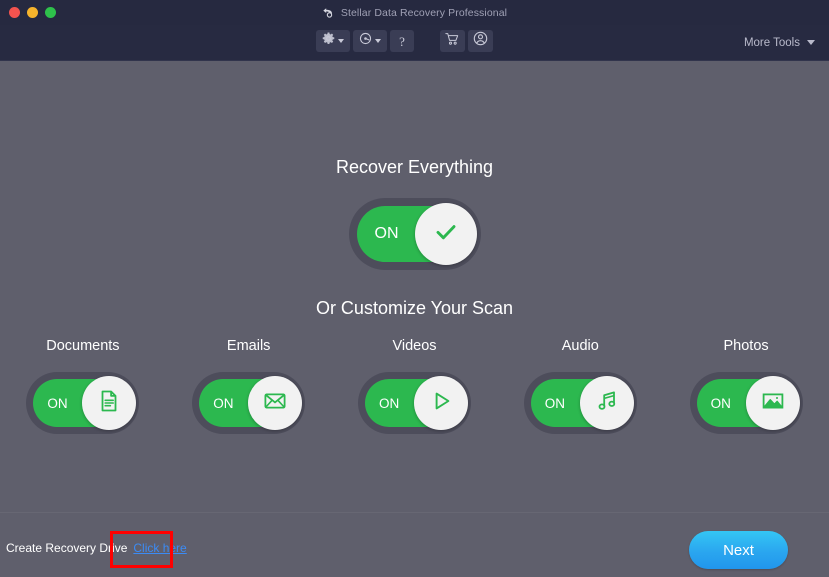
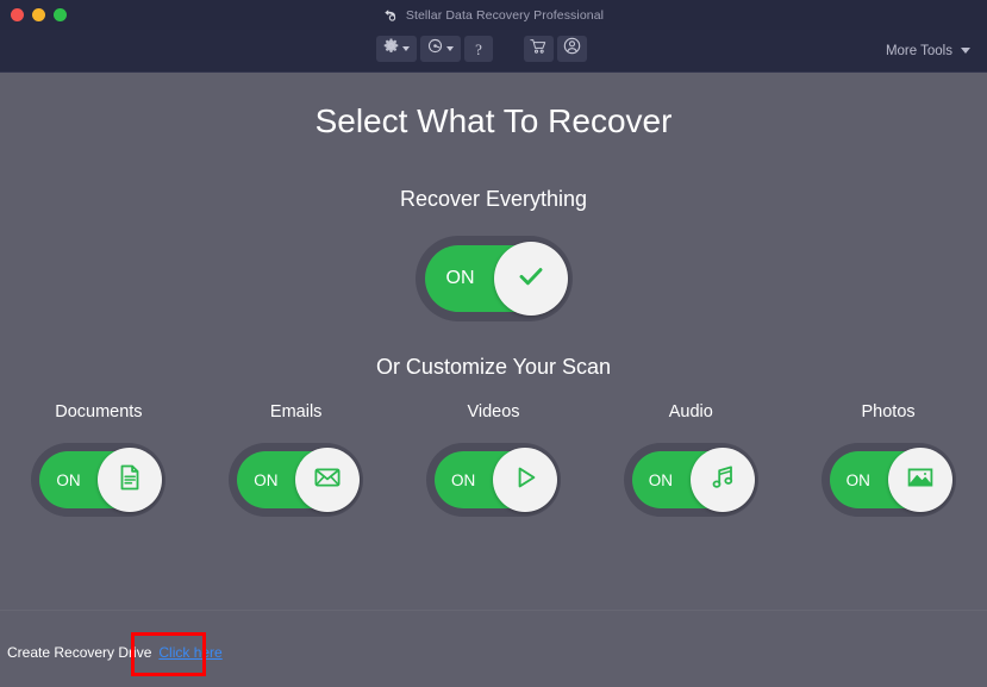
  Stellar Data Recovery Professional
  ?
  More Tools
+ Select What To Recover
  Recover Everything
  ON
  Or Customize Your Scan
  Documents
  ON
  Emails
  ON
  Videos
  ON
  Audio
  ON
  Photos
  ON
  Create Recovery Drive
  Click here
- Next
